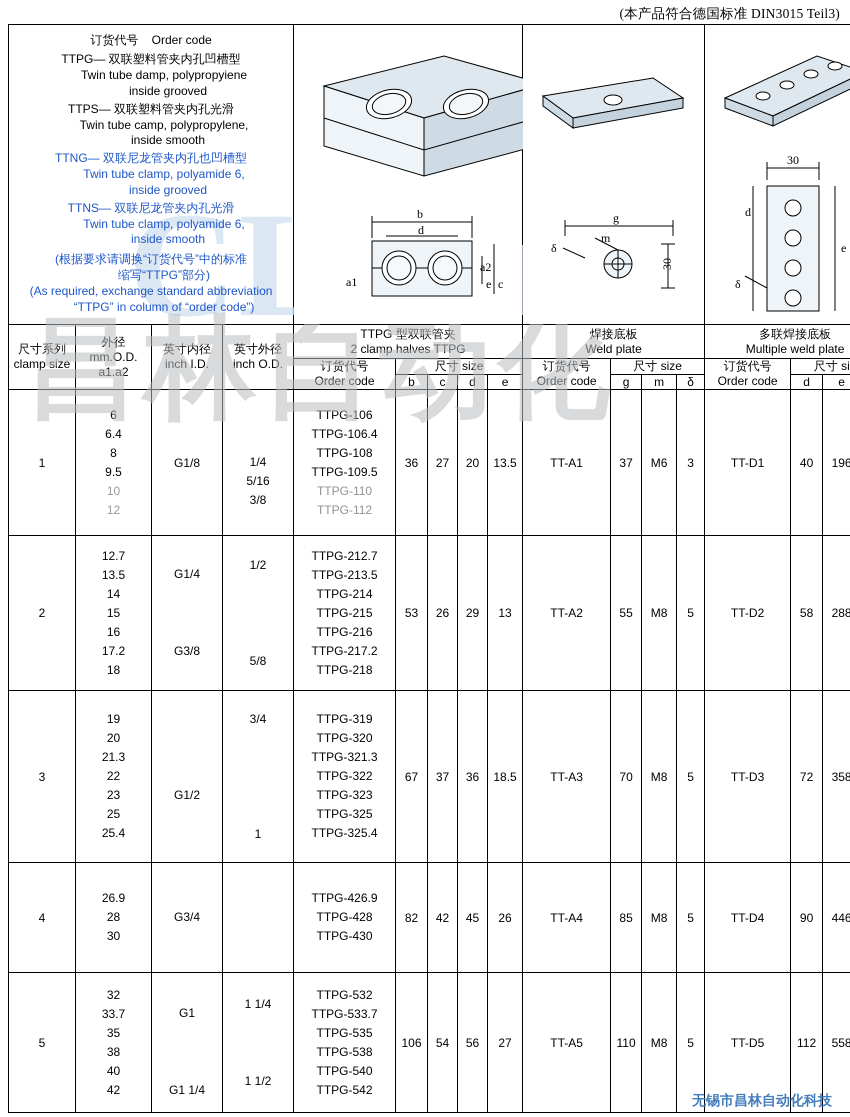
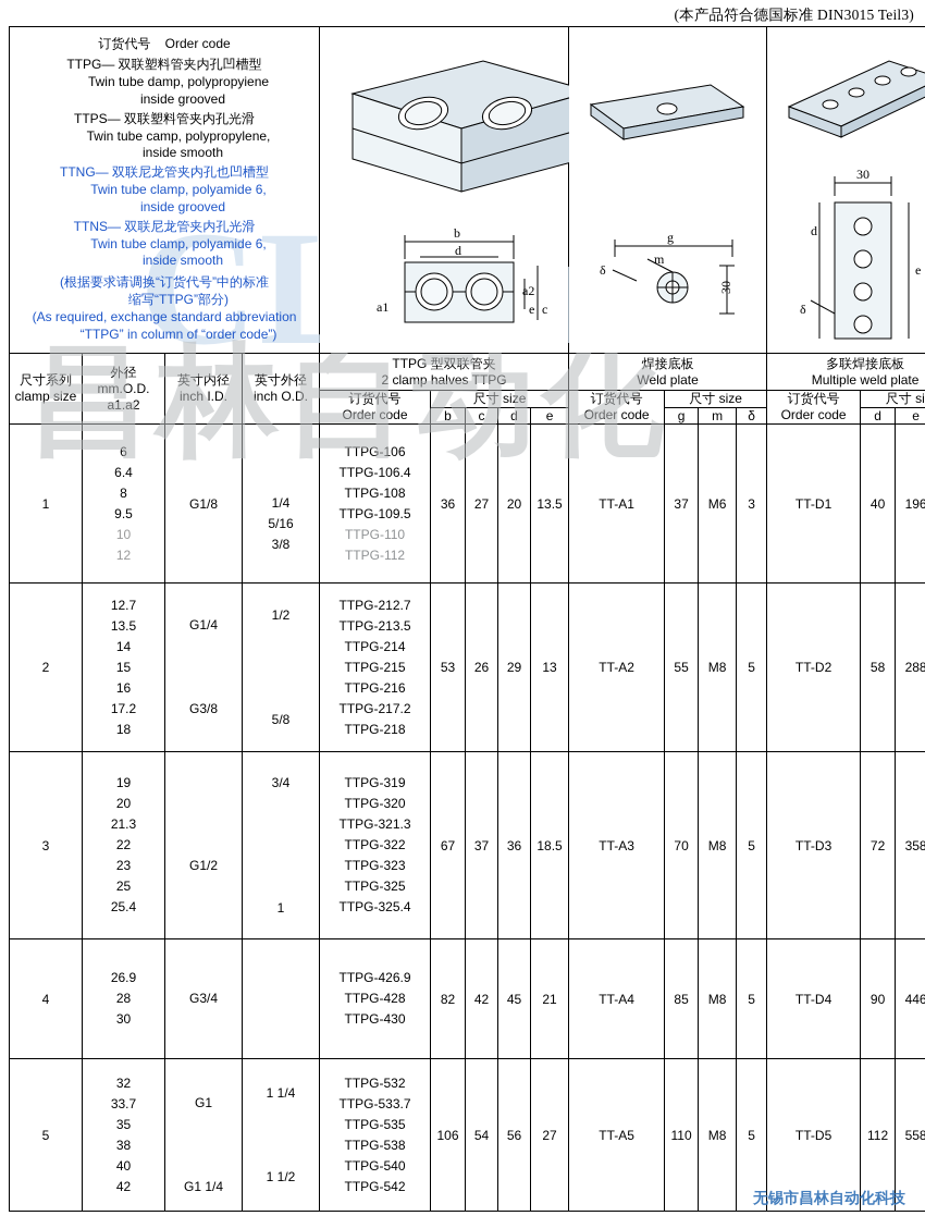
  (本产品符合德国标准 DIN3015 Teil3)
  昌林自动化
  无锡市昌林自动化科技
  订货代号 Order code TTPG— 双联塑料管夹内孔凹槽型 Twin tube damp, polypropyiene inside grooved TTPS— 双联塑料管夹内孔光滑 Twin tube camp, polypropylene, inside smooth TTNG— 双联尼龙管夹内孔也凹槽型 Twin tube clamp, polyamide 6, inside grooved TTNS— 双联尼龙管夹内孔光滑 Twin tube clamp, polyamide 6, inside smooth (根据要求请调换“订货代号”中的标准 缩写“TTPG”部分) (As required, exchange standard abbreviation “TTPG” in column of “order code”)	b d a1 a2 e c	g m δ	30 d e δ
  尺寸系列 clamp size	外径 mm.O.D. a1.a2	英寸内径 inch I.D.	英寸外径 inch O.D.	TTPG 型双联管夹 2 clamp halves TTPG	焊接底板 Weld plate	多联焊接底板 Multiple weld plate
  订货代号 Order code	尺寸 size	订货代号 Order code	尺寸 size	订货代号 Order code	尺寸 si
  b	c	d	e	g	m	δ	d	e
  1	6 6.4 8 9.5 10 12	G1/8	1/4 5/16 3/8	TTPG-106 TTPG-106.4 TTPG-108 TTPG-109.5 TTPG-110 TTPG-112	36	27	20	13.5	TT-A1	37	M6	3	TT-D1	40	196
  2	12.7 13.5 14 15 16 17.2 18	G1/4 G3/8	1/2 5/8	TTPG-212.7 TTPG-213.5 TTPG-214 TTPG-215 TTPG-216 TTPG-217.2 TTPG-218	53	26	29	13	TT-A2	55	M8	5	TT-D2	58	288
  3	19 20 21.3 22 23 25 25.4	G1/2	3/4 1	TTPG-319 TTPG-320 TTPG-321.3 TTPG-322 TTPG-323 TTPG-325 TTPG-325.4	67	37	36	18.5	TT-A3	70	M8	5	TT-D3	72	358
- 4	26.9 28 30	G3/4		TTPG-426.9 TTPG-428 TTPG-430	82	42	45	26	TT-A4	85	M8	5	TT-D4	90	446
+ 4	26.9 28 30	G3/4		TTPG-426.9 TTPG-428 TTPG-430	82	42	45	21	TT-A4	85	M8	5	TT-D4	90	446
  5	32 33.7 35 38 40 42	G1 G1 1/4	1 1/4 1 1/2	TTPG-532 TTPG-533.7 TTPG-535 TTPG-538 TTPG-540 TTPG-542	106	54	56	27	TT-A5	110	M8	5	TT-D5	112	558
